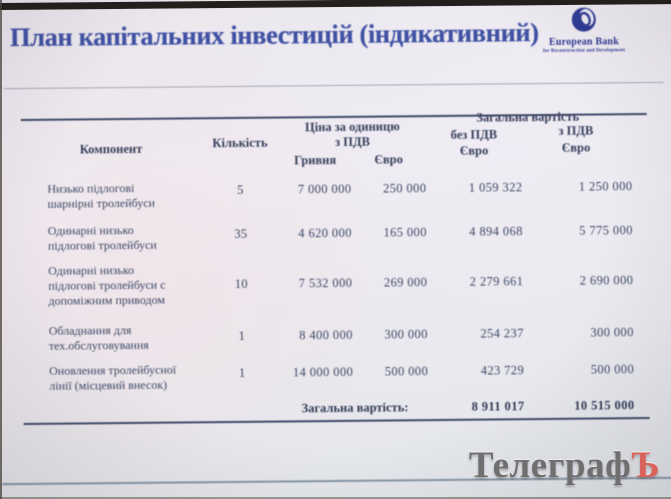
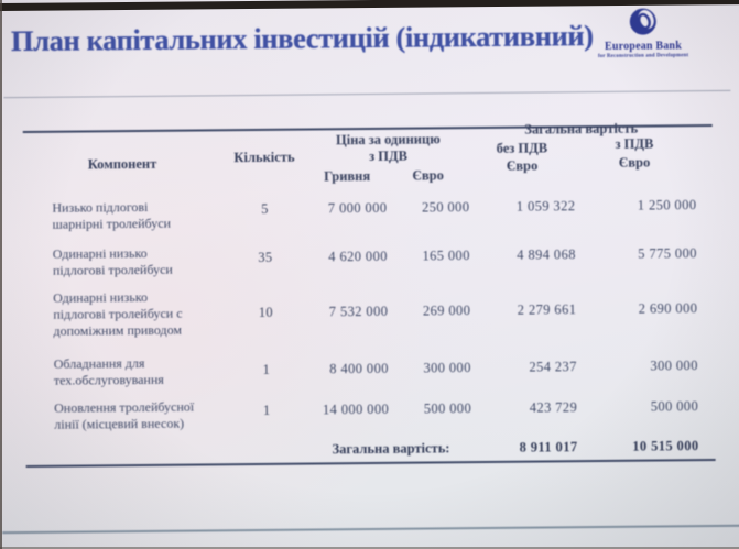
- ТелеграфЪ
